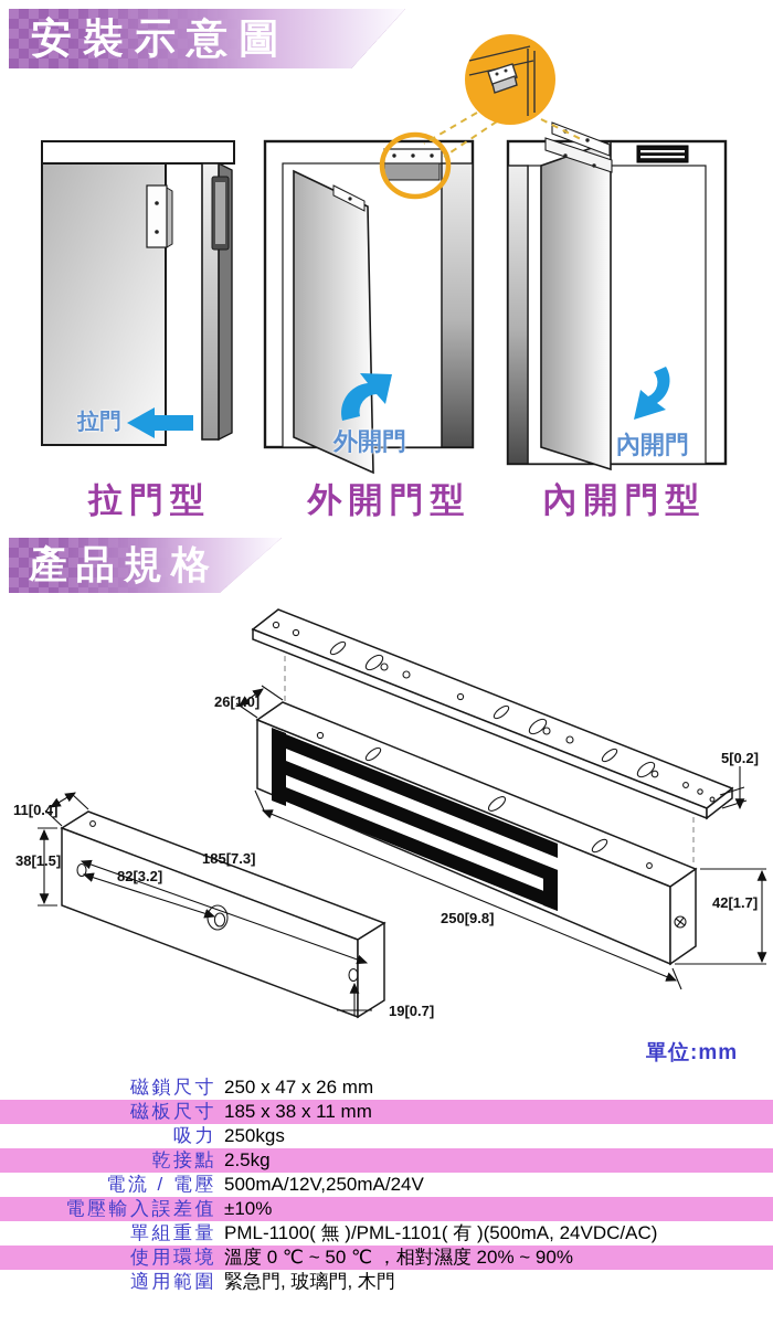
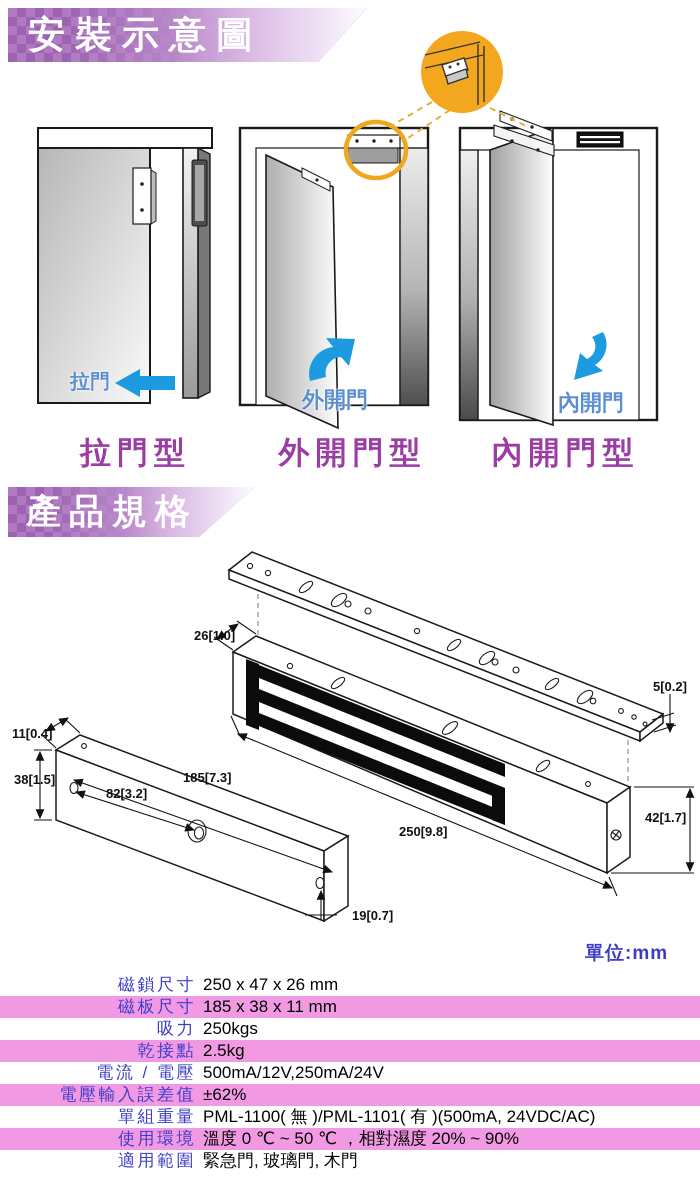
  安裝示意圖
  拉門
  外開門
  內開門
  拉門型
  外開門型
  內開門型
  產品規格
  26[1.0]
  5[0.2]
  11[0.4]
  38[1.5]
  82[3.2]
  185[7.3]
  250[9.8]
  42[1.7]
  19[0.7]
  單位:mm
  磁鎖尺寸
  250 x 47 x 26 mm
  磁板尺寸
  185 x 38 x 11 mm
  吸力
  250kgs
  乾接點
  2.5kg
  電流 / 電壓
  500mA/12V,250mA/24V
  電壓輸入誤差值
- ±10%
+ ±62%
  單組重量
  PML-1100( 無 )/PML-1101( 有 )(500mA, 24VDC/AC)
  使用環境
  溫度 0 ℃ ~ 50 ℃ ，相對濕度 20% ~ 90%
  適用範圍
  緊急門, 玻璃門, 木門
